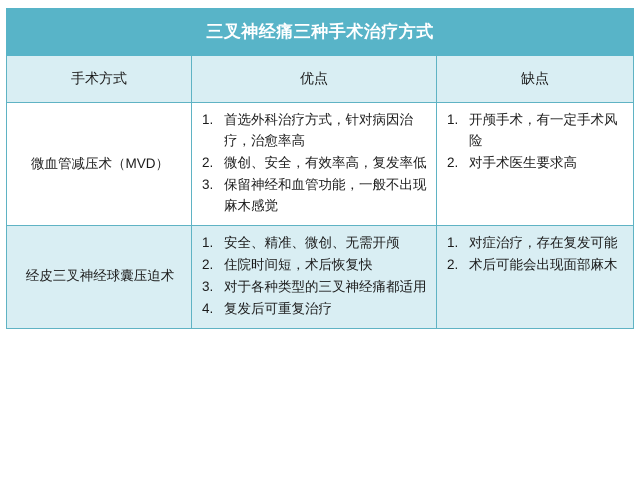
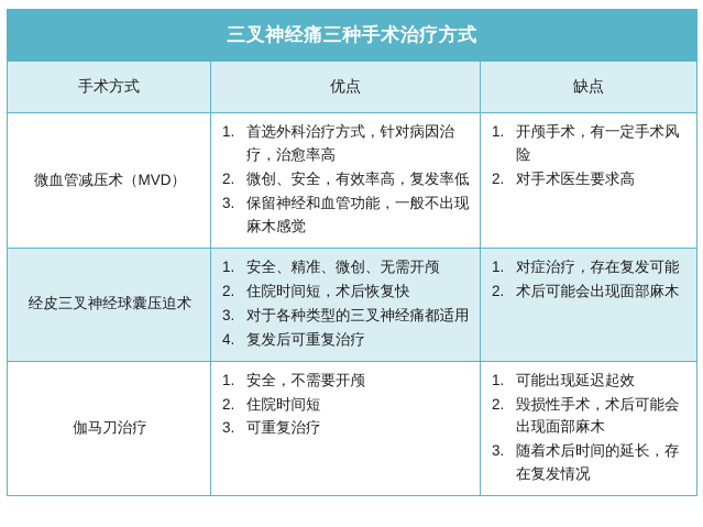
  三叉神经痛三种手术治疗方式
  手术方式	优点	缺点
  微血管减压术（MVD）	1. 首选外科治疗方式，针对病因治疗，治愈率高 2. 微创、安全，有效率高，复发率低 3. 保留神经和血管功能，一般不出现麻木感觉	1. 开颅手术，有一定手术风险 2. 对手术医生要求高
  经皮三叉神经球囊压迫术	1. 安全、精准、微创、无需开颅 2. 住院时间短，术后恢复快 3. 对于各种类型的三叉神经痛都适用 4. 复发后可重复治疗	1. 对症治疗，存在复发可能 2. 术后可能会出现面部麻木
+ 伽马刀治疗	1. 安全，不需要开颅 2. 住院时间短 3. 可重复治疗	1. 可能出现延迟起效 2. 毁损性手术，术后可能会出现面部麻木 3. 随着术后时间的延长，存在复发情况
